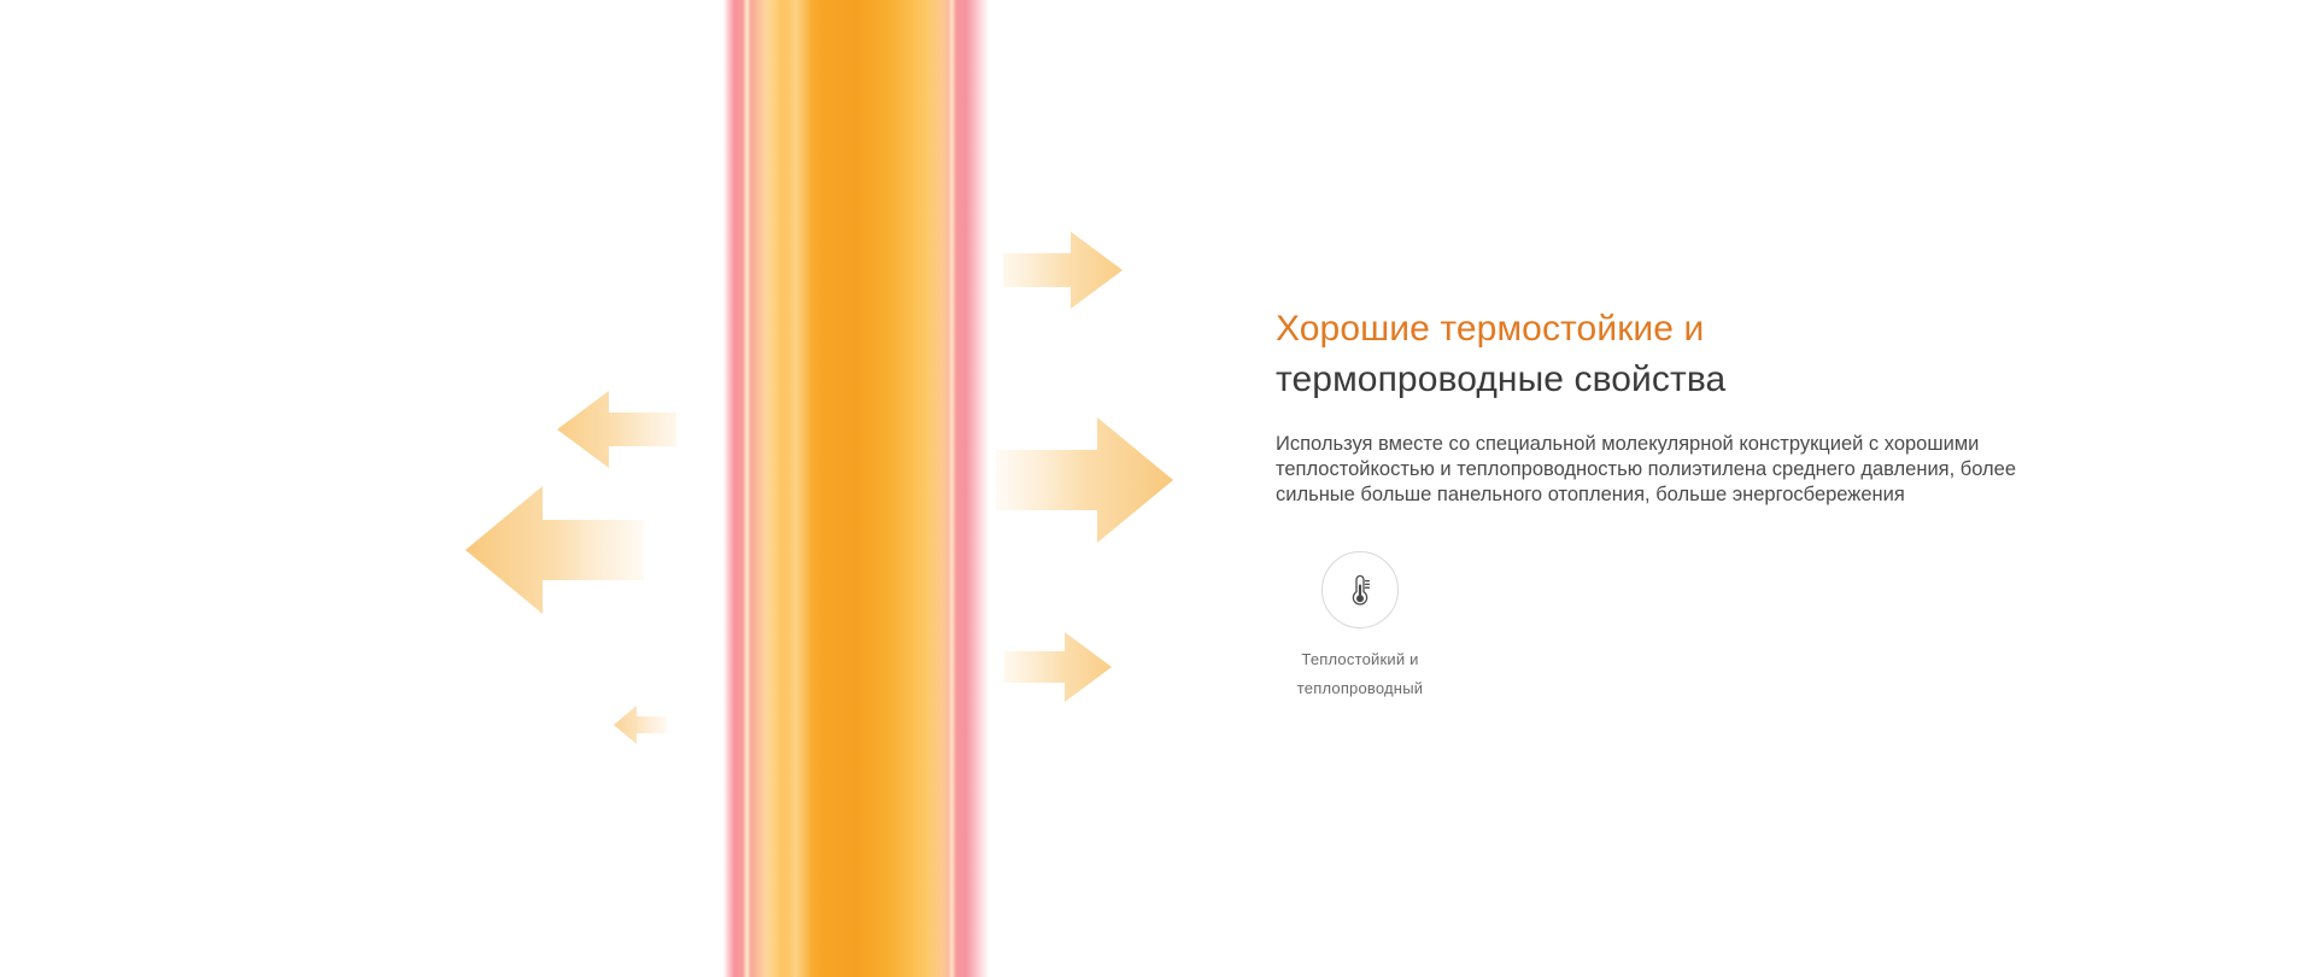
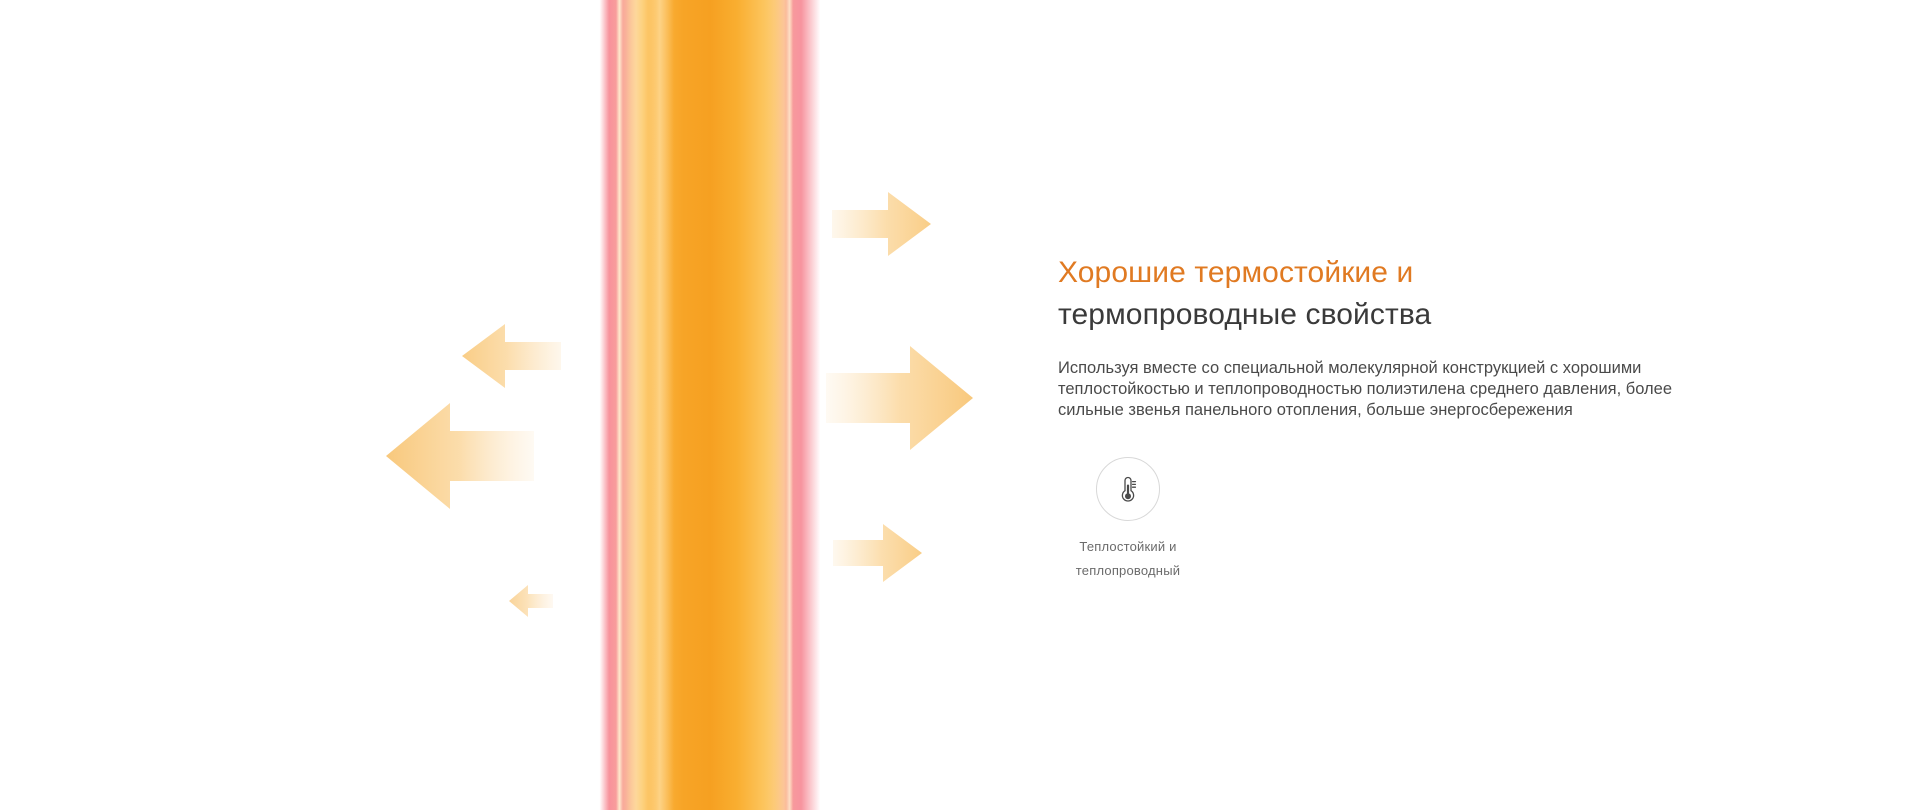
  Хорошие термостойкие и
  термопроводные свойства
- Используя вместе со специальной молекулярной конструкцией с хорошими теплостойкостью и теплопроводностью полиэтилена среднего давления, более сильные больше панельного отопления, больше энергосбережения
+ Используя вместе со специальной молекулярной конструкцией с хорошими теплостойкостью и теплопроводностью полиэтилена среднего давления, более сильные звенья панельного отопления, больше энергосбережения
  Теплостойкий и
  теплопроводный
